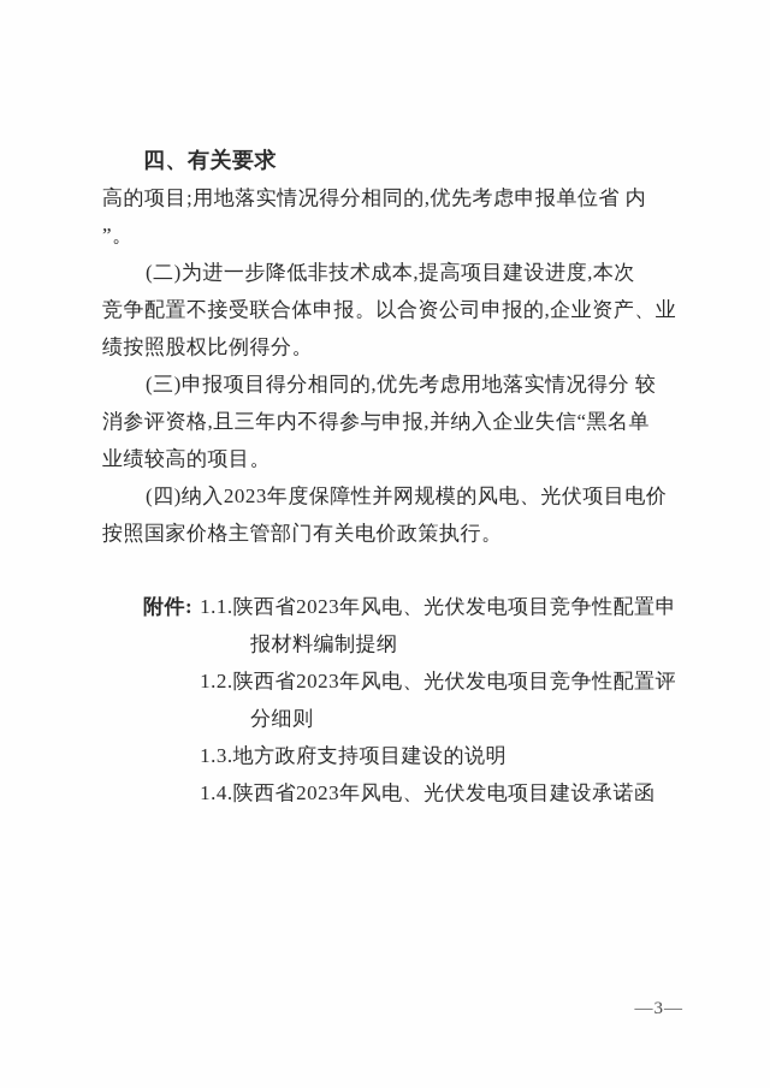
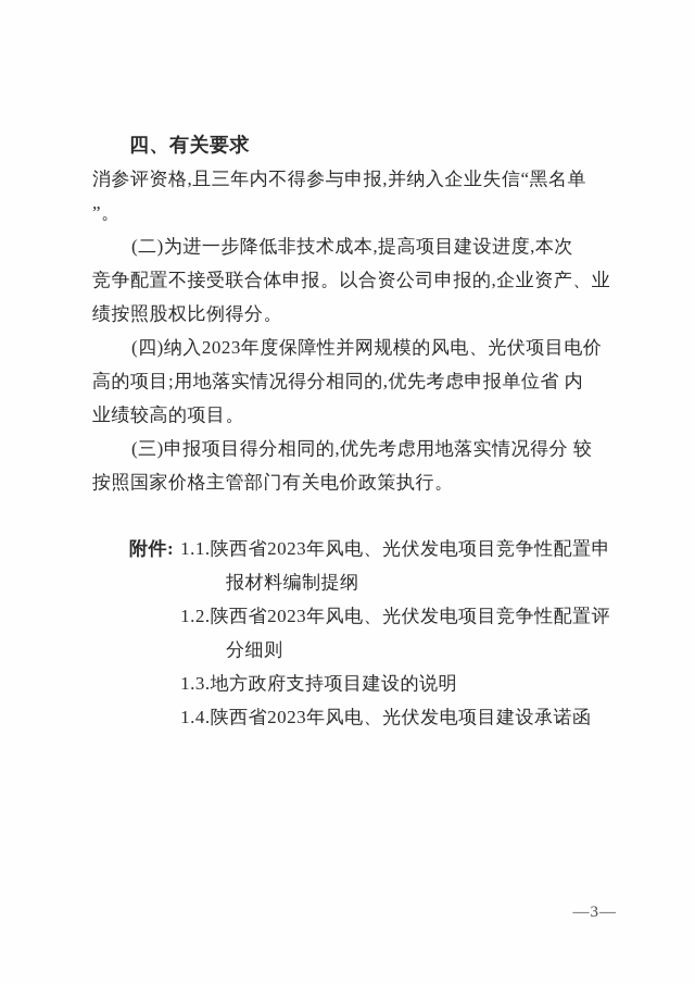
  四、有关要求
- 高的项目;用地落实情况得分相同的,优先考虑申报单位省 内
+ 消参评资格,且三年内不得参与申报,并纳入企业失信“黑名单
  ”。
  (二)为进一步降低非技术成本,提高项目建设进度,本次
  竞争配置不接受联合体申报。以合资公司申报的,企业资产、业
  绩按照股权比例得分。
- (三)申报项目得分相同的,优先考虑用地落实情况得分 较
+ (四)纳入2023年度保障性并网规模的风电、光伏项目电价
- 消参评资格,且三年内不得参与申报,并纳入企业失信“黑名单
+ 高的项目;用地落实情况得分相同的,优先考虑申报单位省 内
  业绩较高的项目。
- (四)纳入2023年度保障性并网规模的风电、光伏项目电价
+ (三)申报项目得分相同的,优先考虑用地落实情况得分 较
  按照国家价格主管部门有关电价政策执行。
  附件:
  1.1.陕西省2023年风电、光伏发电项目竞争性配置申
  报材料编制提纲
  1.2.陕西省2023年风电、光伏发电项目竞争性配置评
  分细则
  1.3.地方政府支持项目建设的说明
  1.4.陕西省2023年风电、光伏发电项目建设承诺函
  —3—
